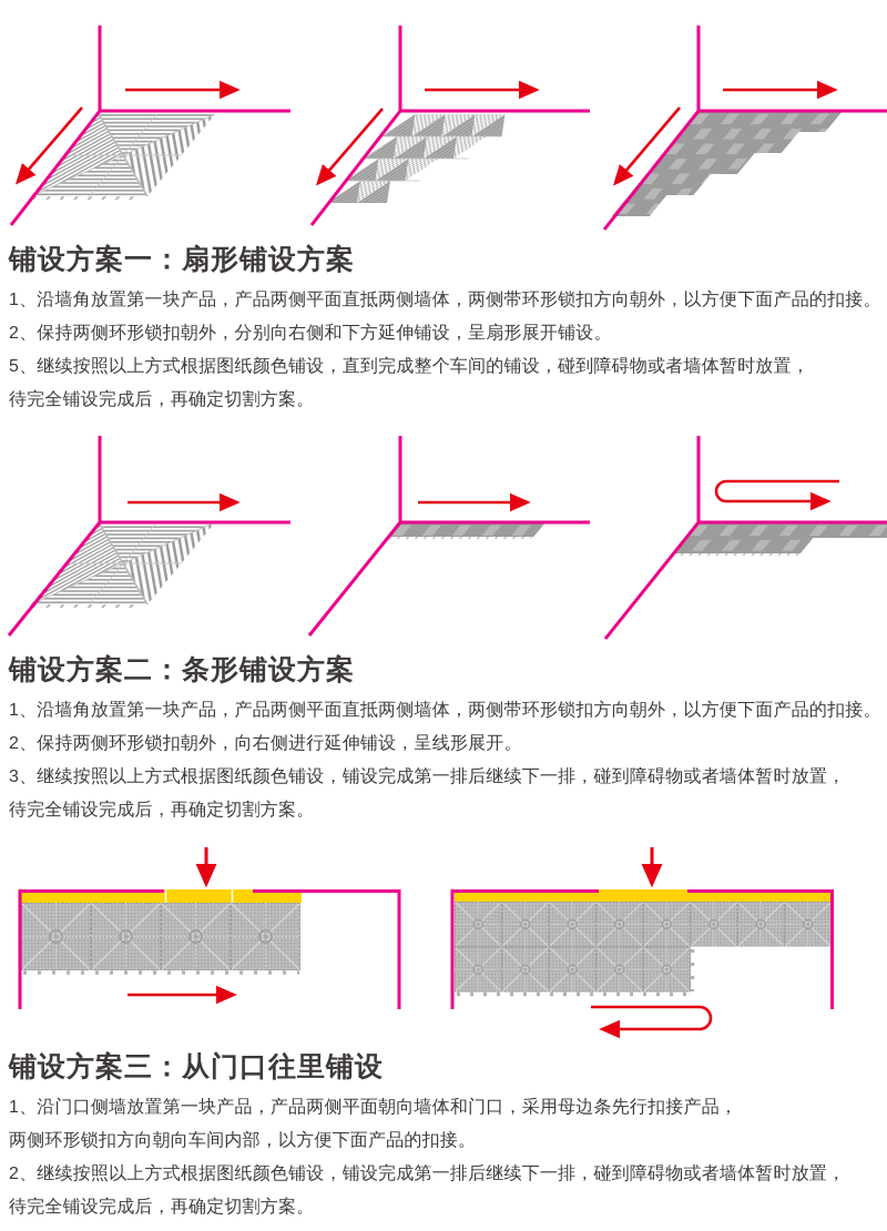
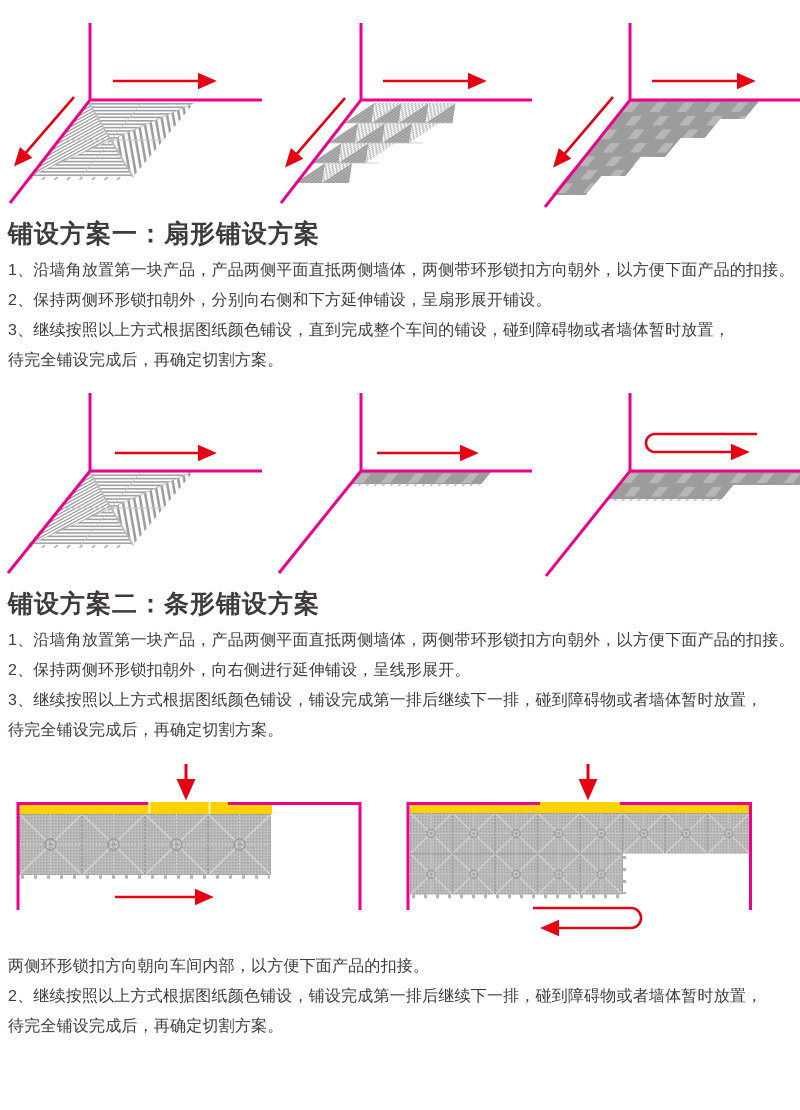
  铺设方案一：扇形铺设方案
  1、沿墙角放置第一块产品，产品两侧平面直抵两侧墙体，两侧带环形锁扣方向朝外，以方便下面产品的扣接。
  2、保持两侧环形锁扣朝外，分别向右侧和下方延伸铺设，呈扇形展开铺设。
- 5、继续按照以上方式根据图纸颜色铺设，直到完成整个车间的铺设，碰到障碍物或者墙体暂时放置，
+ 3、继续按照以上方式根据图纸颜色铺设，直到完成整个车间的铺设，碰到障碍物或者墙体暂时放置，
  待完全铺设完成后，再确定切割方案。
  铺设方案二：条形铺设方案
  1、沿墙角放置第一块产品，产品两侧平面直抵两侧墙体，两侧带环形锁扣方向朝外，以方便下面产品的扣接。
  2、保持两侧环形锁扣朝外，向右侧进行延伸铺设，呈线形展开。
  3、继续按照以上方式根据图纸颜色铺设，铺设完成第一排后继续下一排，碰到障碍物或者墙体暂时放置，
  待完全铺设完成后，再确定切割方案。
- 铺设方案三：从门口往里铺设
- 1、沿门口侧墙放置第一块产品，产品两侧平面朝向墙体和门口，采用母边条先行扣接产品，
  两侧环形锁扣方向朝向车间内部，以方便下面产品的扣接。
  2、继续按照以上方式根据图纸颜色铺设，铺设完成第一排后继续下一排，碰到障碍物或者墙体暂时放置，
  待完全铺设完成后，再确定切割方案。
